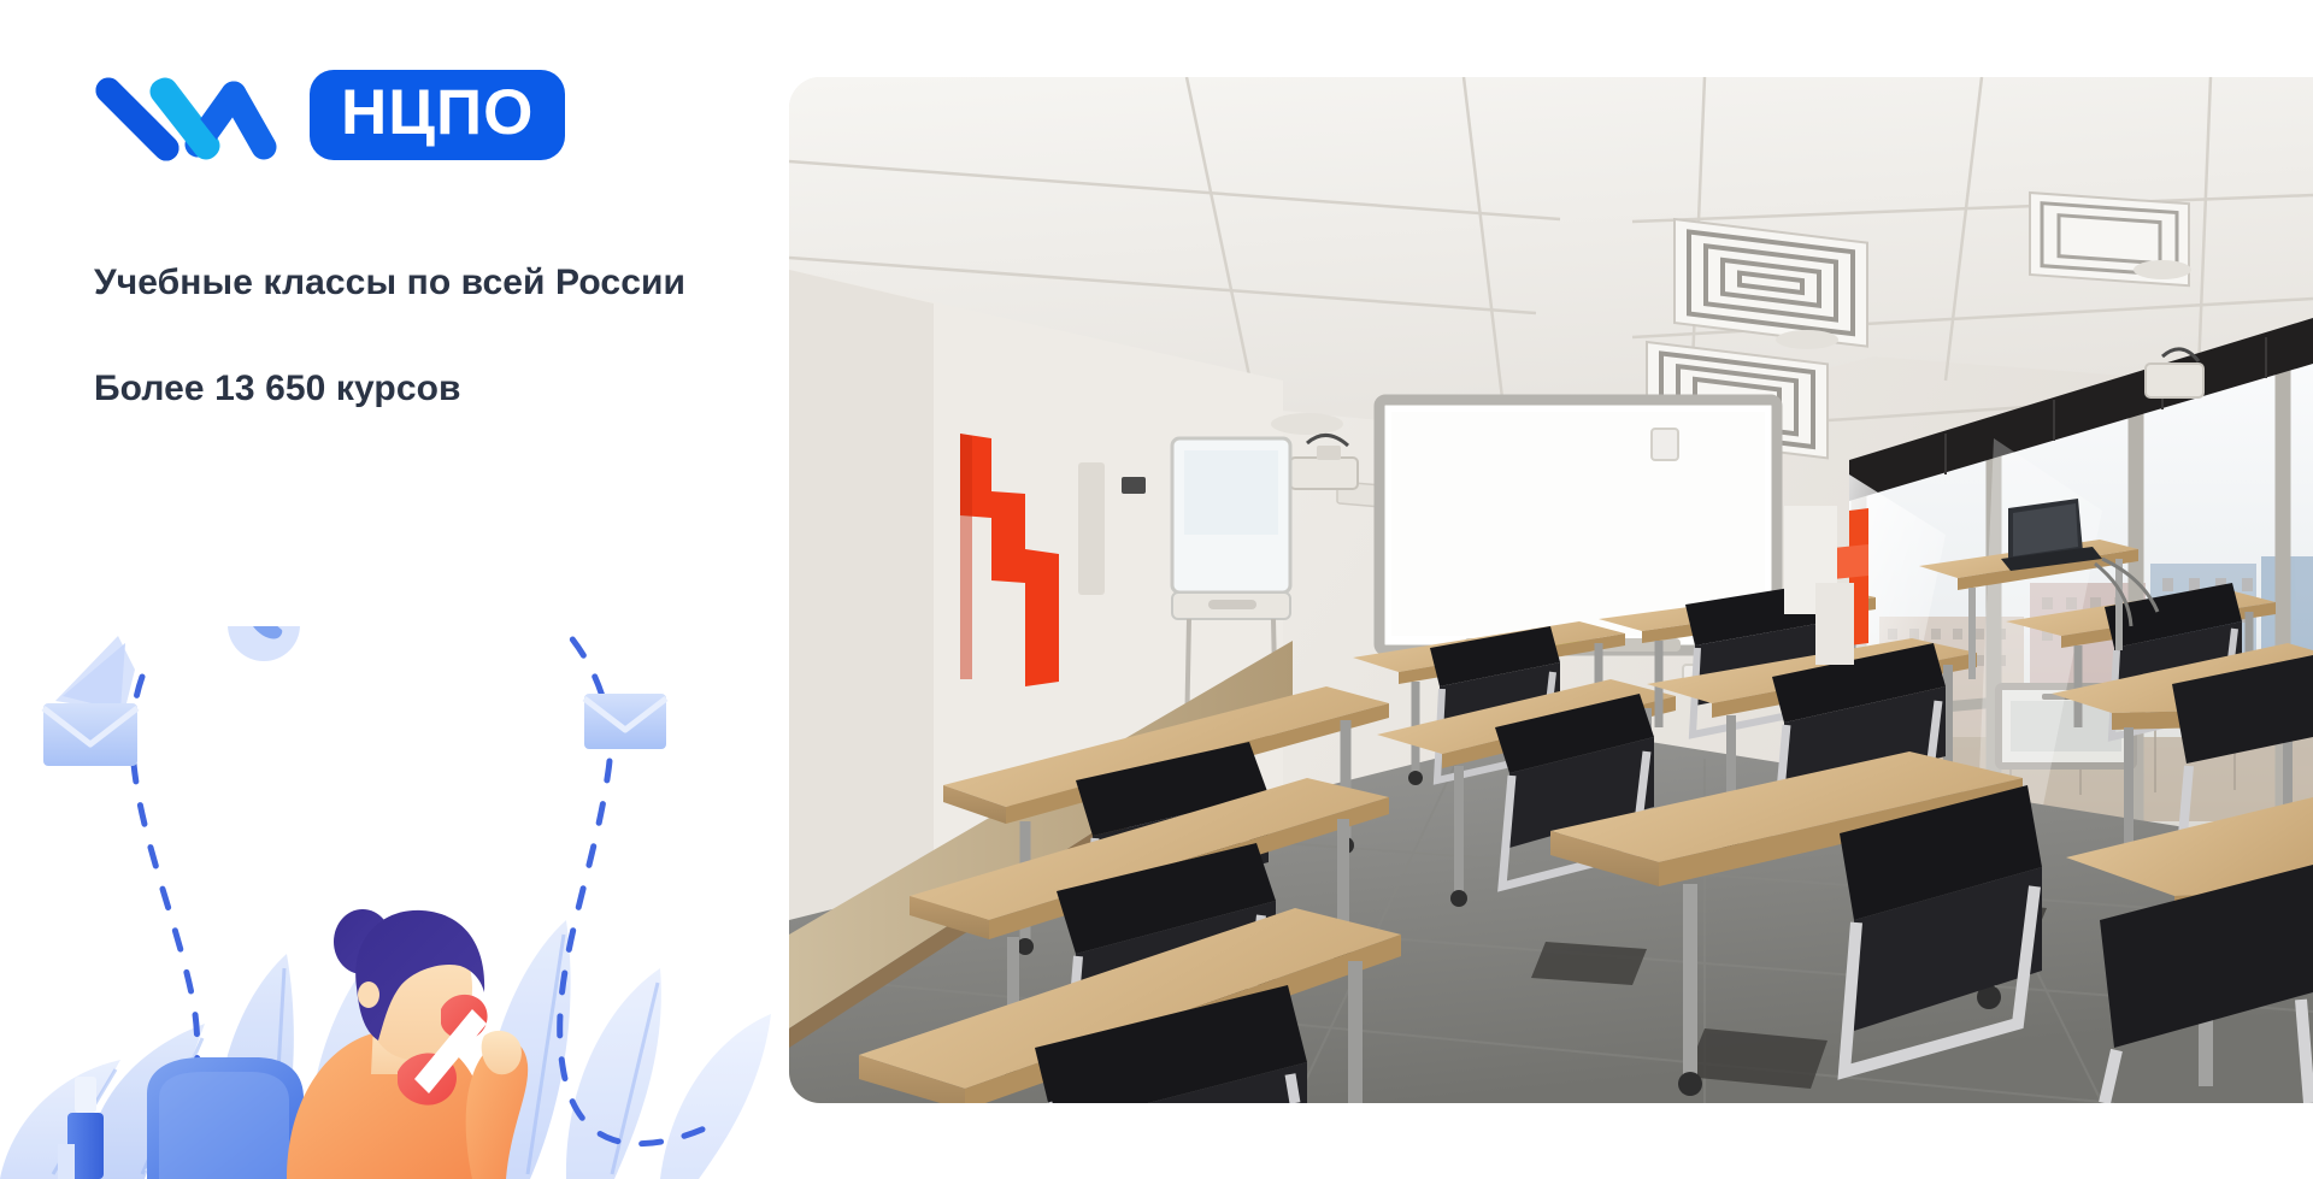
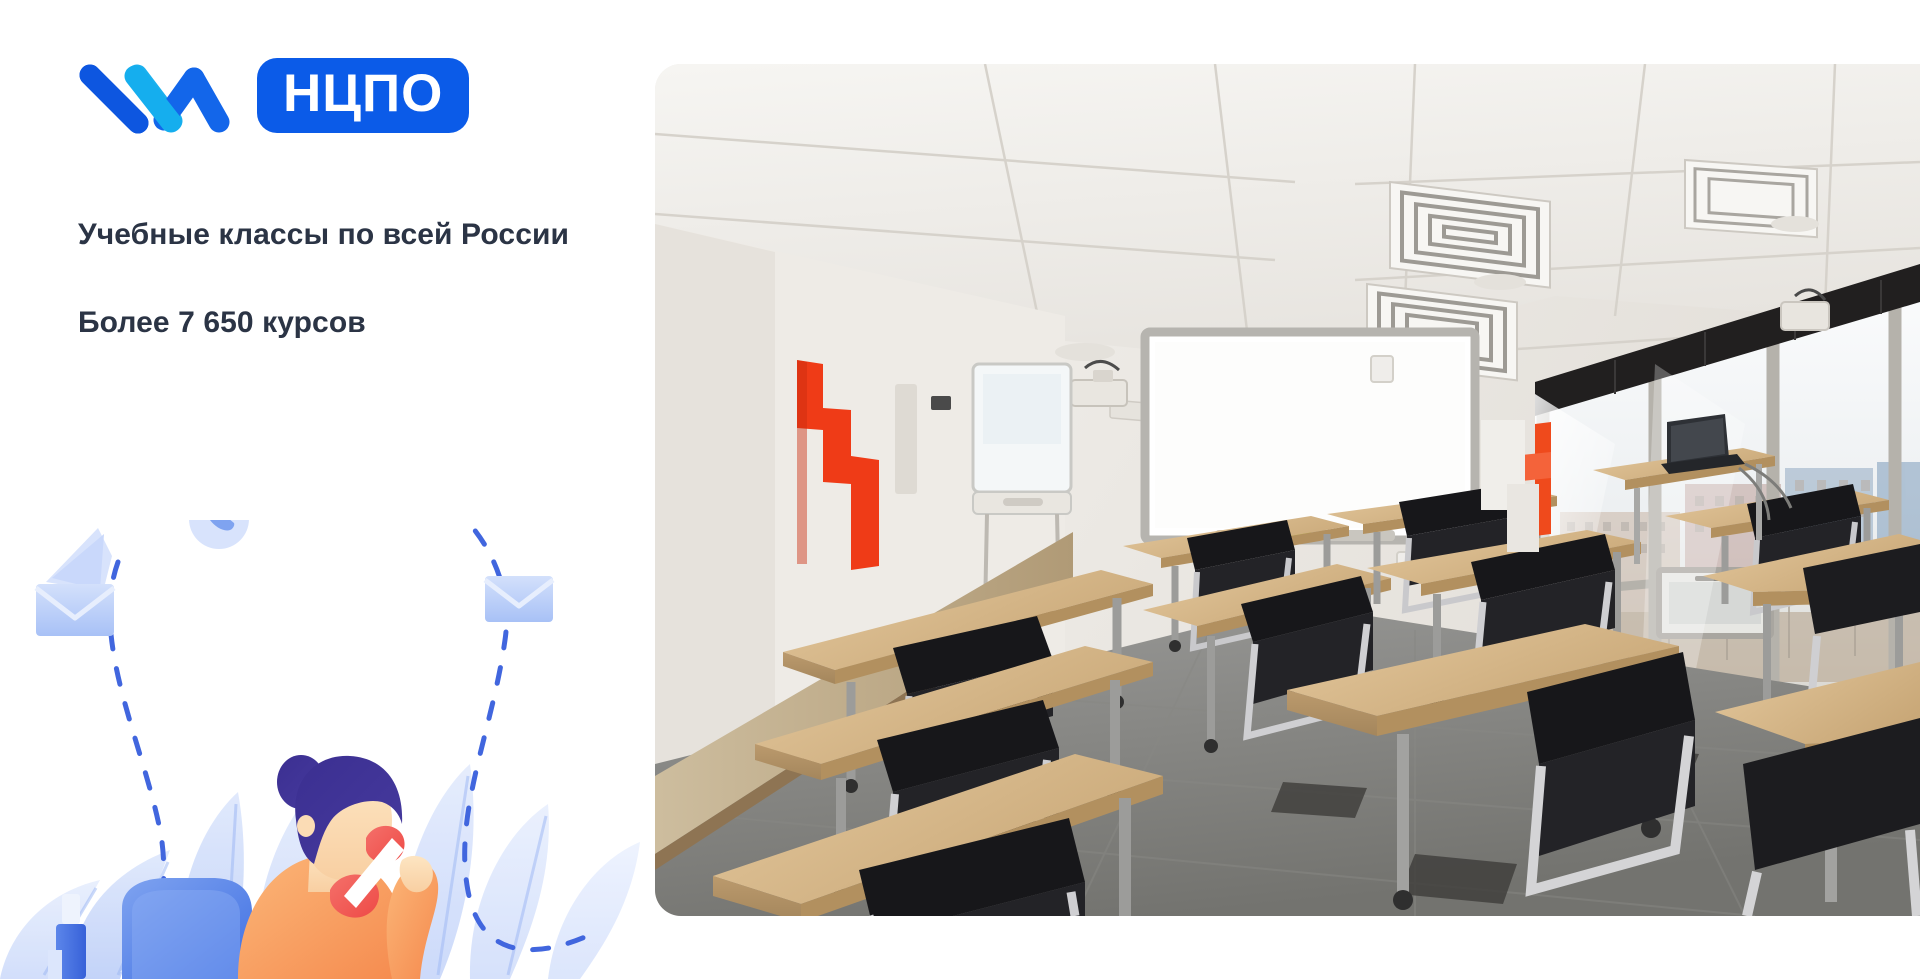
  НЦПО
  Учебные классы по всей России
- Более 13 650 курсов
+ Более 7 650 курсов
